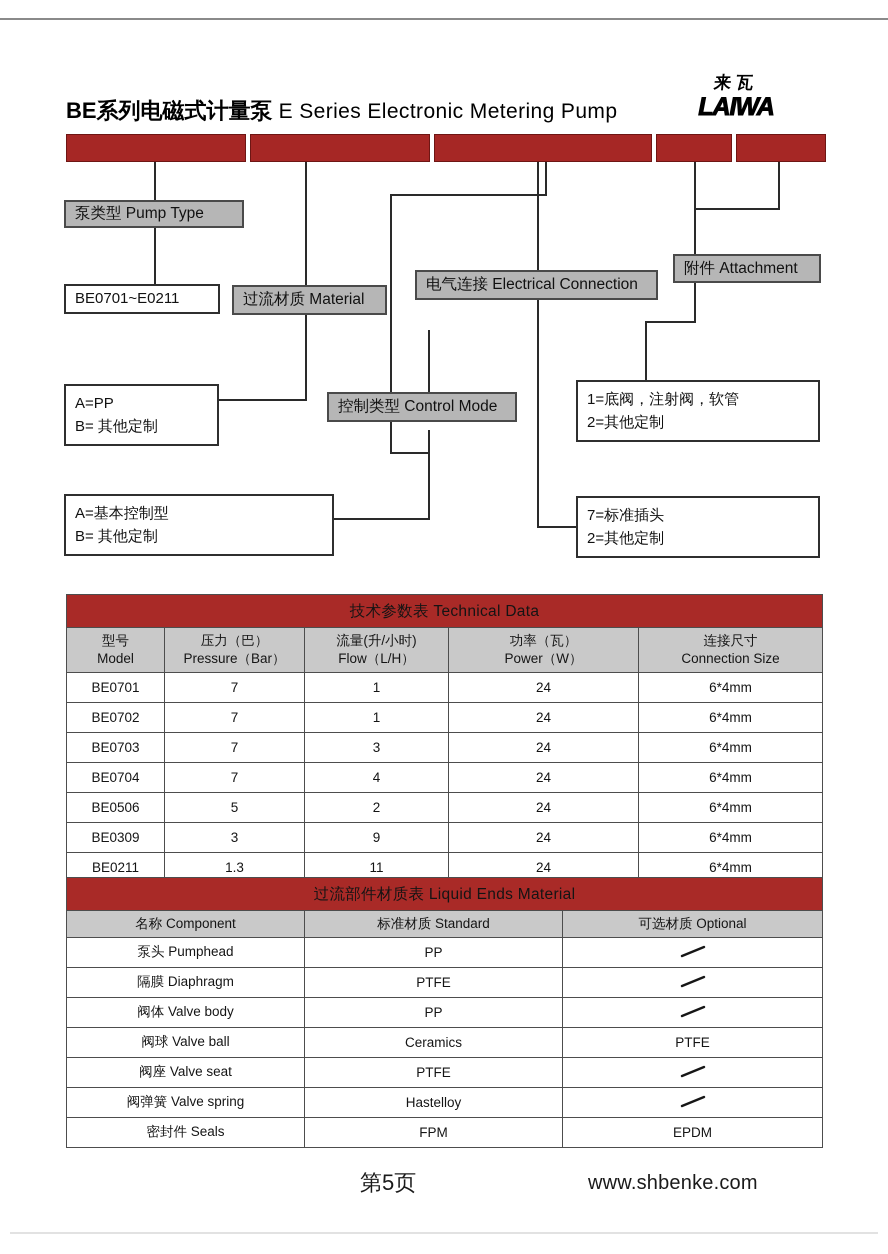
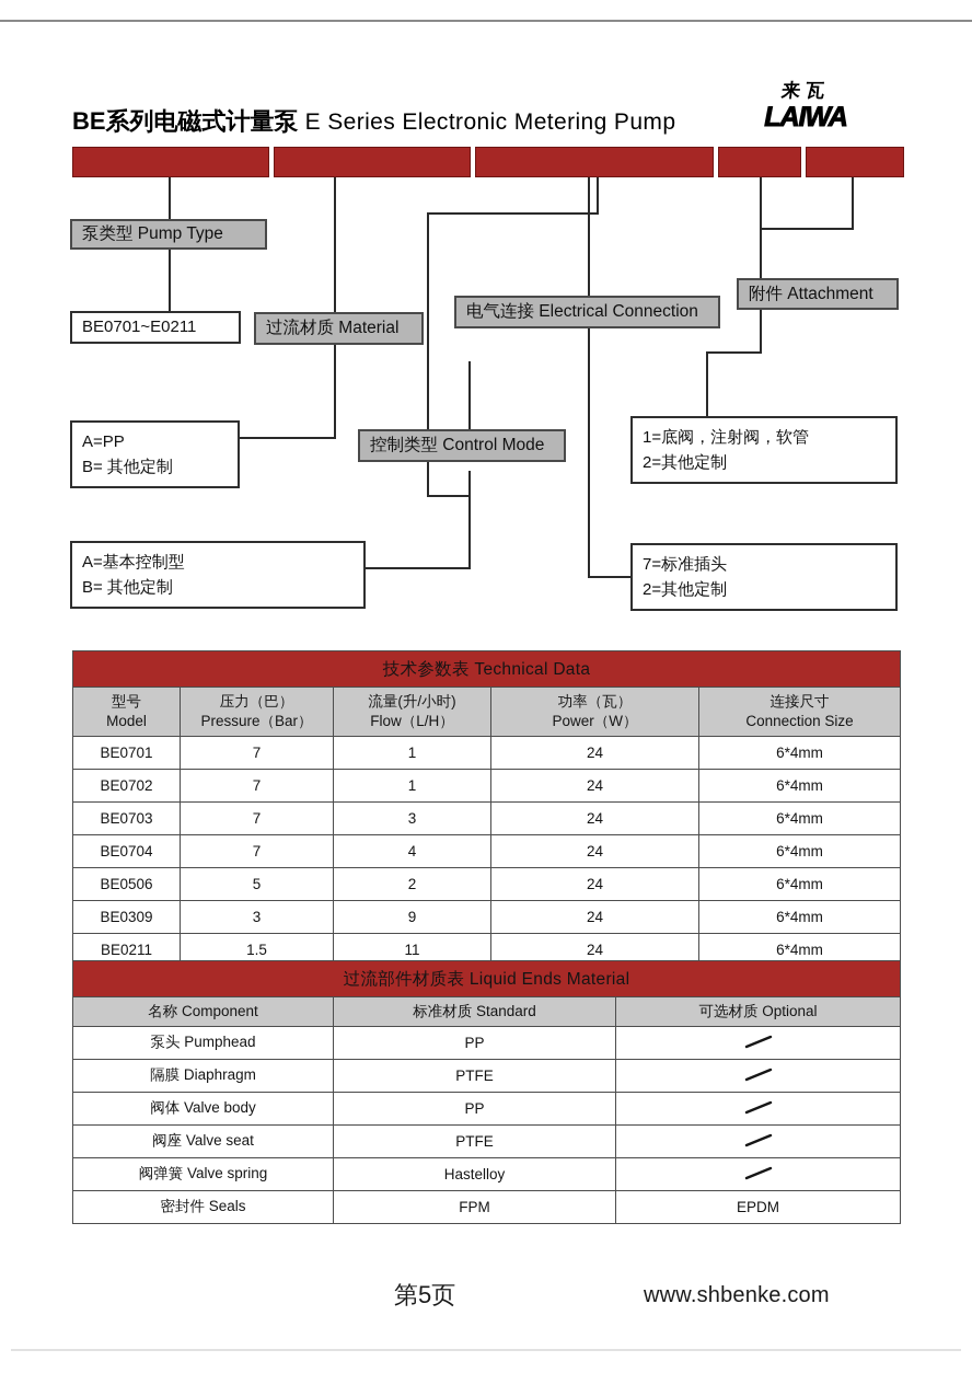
  BE系列电磁式计量泵 E Series Electronic Metering Pump
  LAIWA
  泵类型 Pump Type
  BE0701~E0211
  过流材质 Material
  A=PP
  B= 其他定制
  控制类型 Control Mode
  A=基本控制型
  B= 其他定制
  电气连接 Electrical Connection
  7=标准插头
  2=其他定制
  附件 Attachment
  1=底阀，注射阀，软管
  2=其他定制
  技术参数表 Technical Data
  型号 Model	压力（巴） Pressure（Bar）	流量(升/小时) Flow（L/H）	功率（瓦） Power（W）	连接尺寸 Connection Size
  BE0701	7	1	24	6*4mm
  BE0702	7	1	24	6*4mm
  BE0703	7	3	24	6*4mm
  BE0704	7	4	24	6*4mm
  BE0506	5	2	24	6*4mm
  BE0309	3	9	24	6*4mm
- BE0211	1.3	11	24	6*4mm
+ BE0211	1.5	11	24	6*4mm
  过流部件材质表 Liquid Ends Material
  名称 Component	标准材质 Standard	可选材质 Optional
  泵头 Pumphead	PP
  隔膜 Diaphragm	PTFE
  阀体 Valve body	PP
- 阀球 Valve ball	Ceramics	PTFE
  阀座 Valve seat	PTFE
  阀弹簧 Valve spring	Hastelloy
  密封件 Seals	FPM	EPDM
  第5页
  www.shbenke.com
